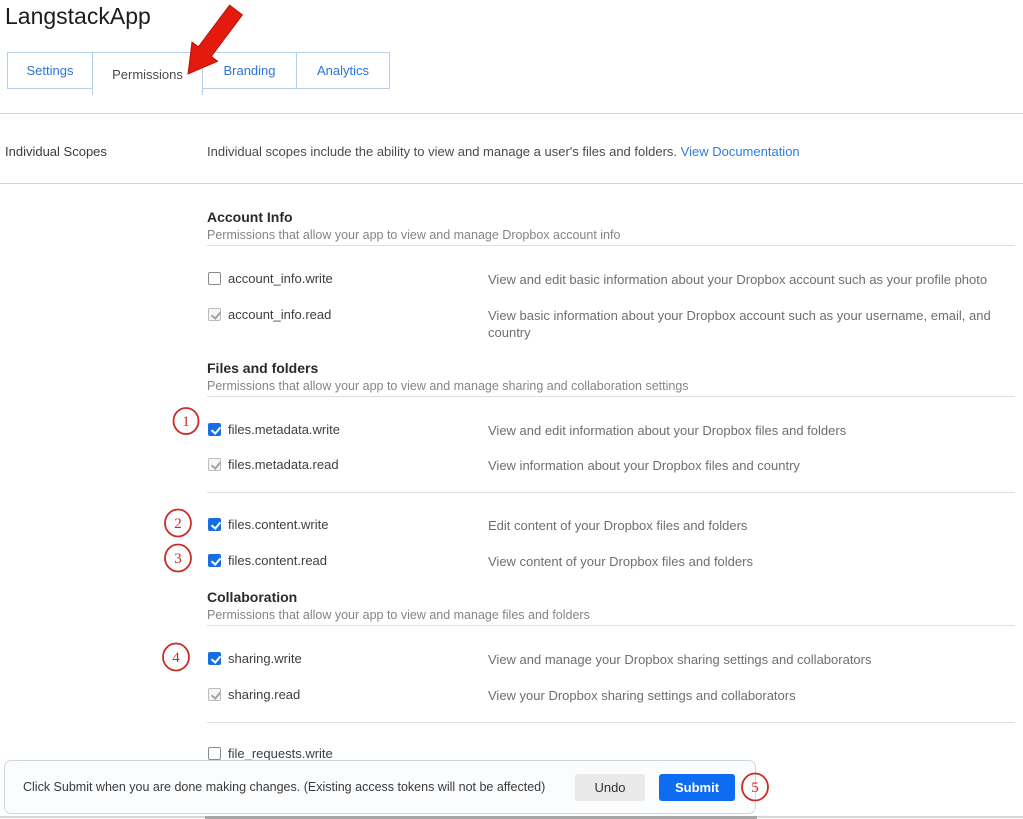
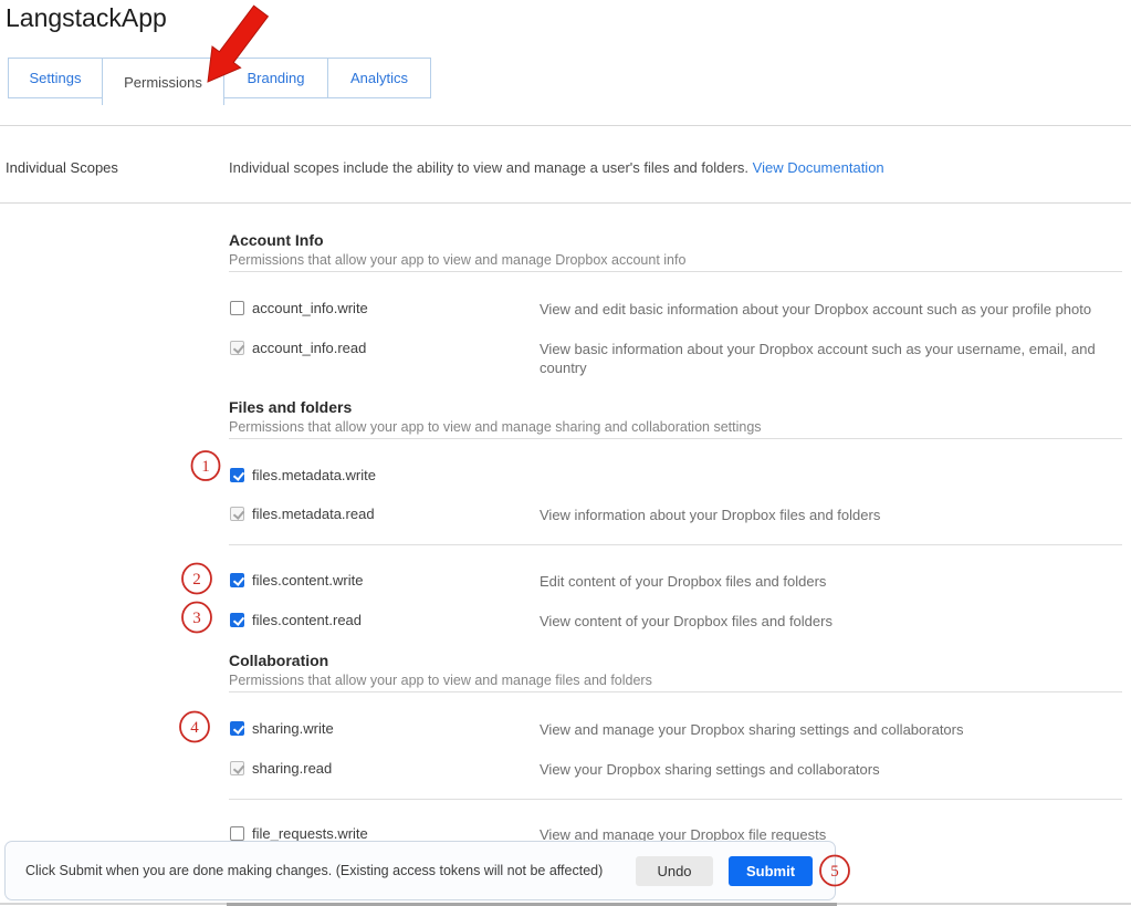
  LangstackApp
  Settings
  Permissions
  Branding
  Analytics
  Individual Scopes
  Individual scopes include the ability to view and manage a user's files and folders. View Documentation
  Account Info
  Permissions that allow your app to view and manage Dropbox account info
  account_info.write
  View and edit basic information about your Dropbox account such as your profile photo
  account_info.read
  View basic information about your Dropbox account such as your username, email, and country
  Files and folders
  Permissions that allow your app to view and manage sharing and collaboration settings
  files.metadata.write
- View and edit information about your Dropbox files and folders
  files.metadata.read
- View information about your Dropbox files and country
+ View information about your Dropbox files and folders
  files.content.write
  Edit content of your Dropbox files and folders
  files.content.read
  View content of your Dropbox files and folders
  Collaboration
  Permissions that allow your app to view and manage files and folders
  sharing.write
  View and manage your Dropbox sharing settings and collaborators
  sharing.read
  View your Dropbox sharing settings and collaborators
  file_requests.write
+ View and manage your Dropbox file requests
  Click Submit when you are done making changes. (Existing access tokens will not be affected)
  Undo
  Submit
  1
  2
  3
  4
  5
